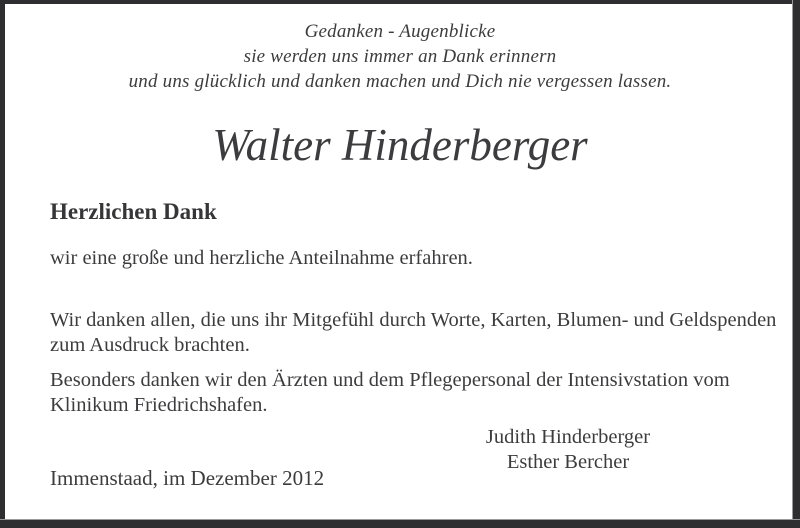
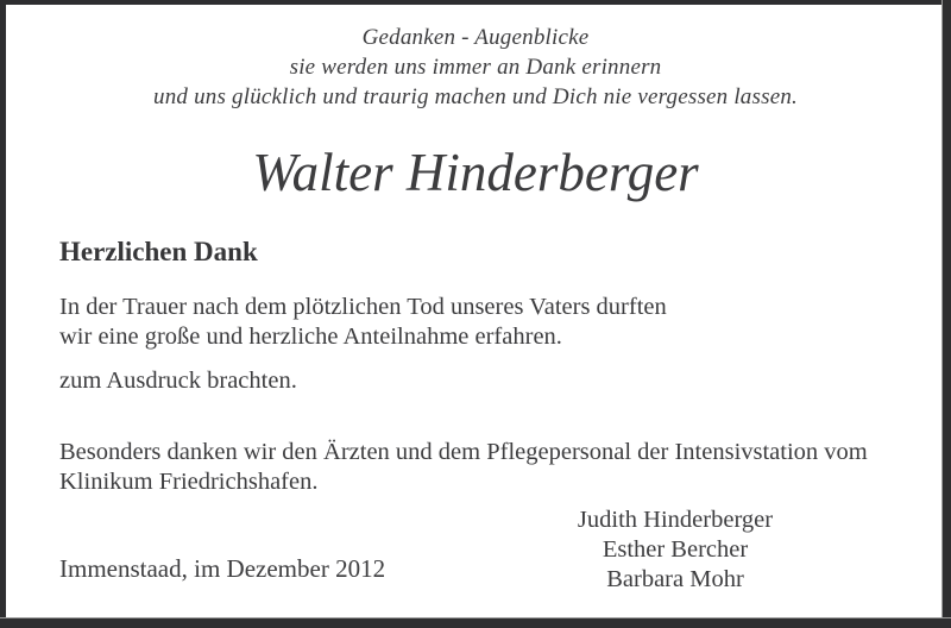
  Gedanken - Augenblicke
  sie werden uns immer an Dank erinnern
- und uns glücklich und danken machen und Dich nie vergessen lassen.
+ und uns glücklich und traurig machen und Dich nie vergessen lassen.
  Walter Hinderberger
  Herzlichen Dank
+ In der Trauer nach dem plötzlichen Tod unseres Vaters durften
  wir eine große und herzliche Anteilnahme erfahren.
- Wir danken allen, die uns ihr Mitgefühl durch Worte, Karten, Blumen- und Geldspenden
  zum Ausdruck brachten.
  Besonders danken wir den Ärzten und dem Pflegepersonal der Intensivstation vom
  Klinikum Friedrichshafen.
  Judith Hinderberger
  Esther Bercher
+ Barbara Mohr
  Immenstaad, im Dezember 2012
